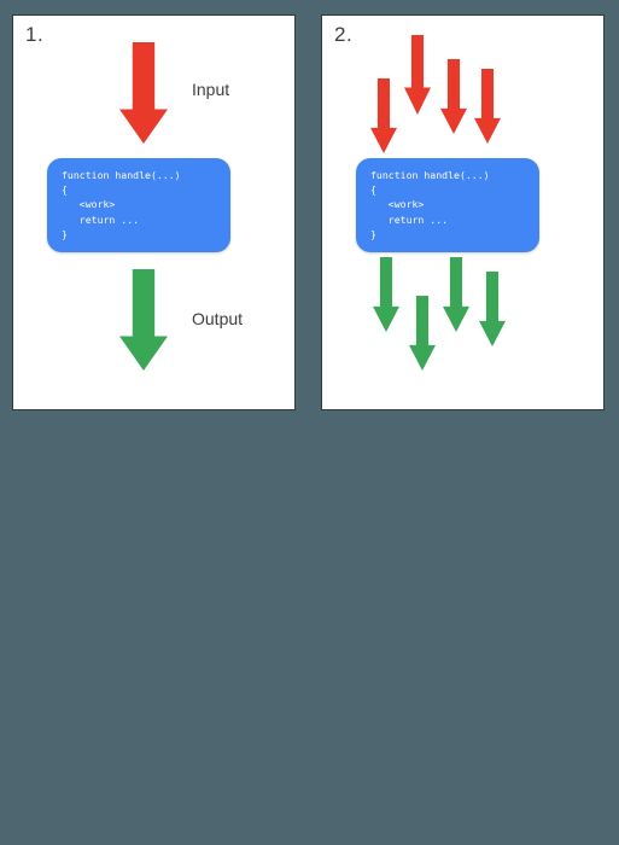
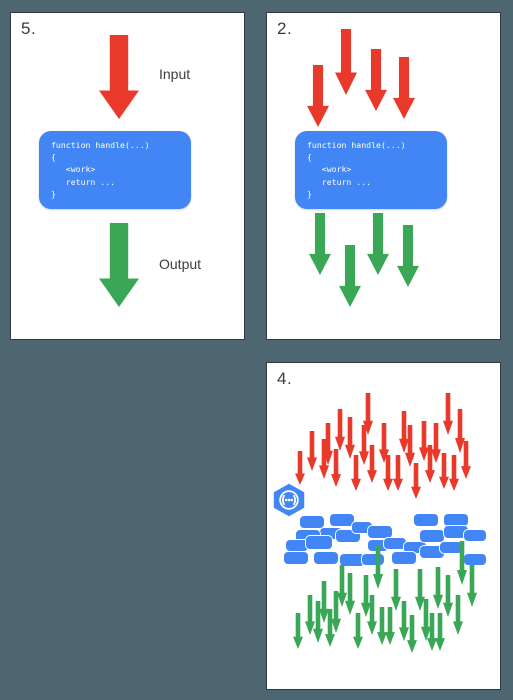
- 1.
+ 5.
  Input
  Output
  function handle(...)
  {
  <work>
  return ...
  }
  2.
  function handle(...)
  {
  <work>
  return ...
  }
+ 4.
